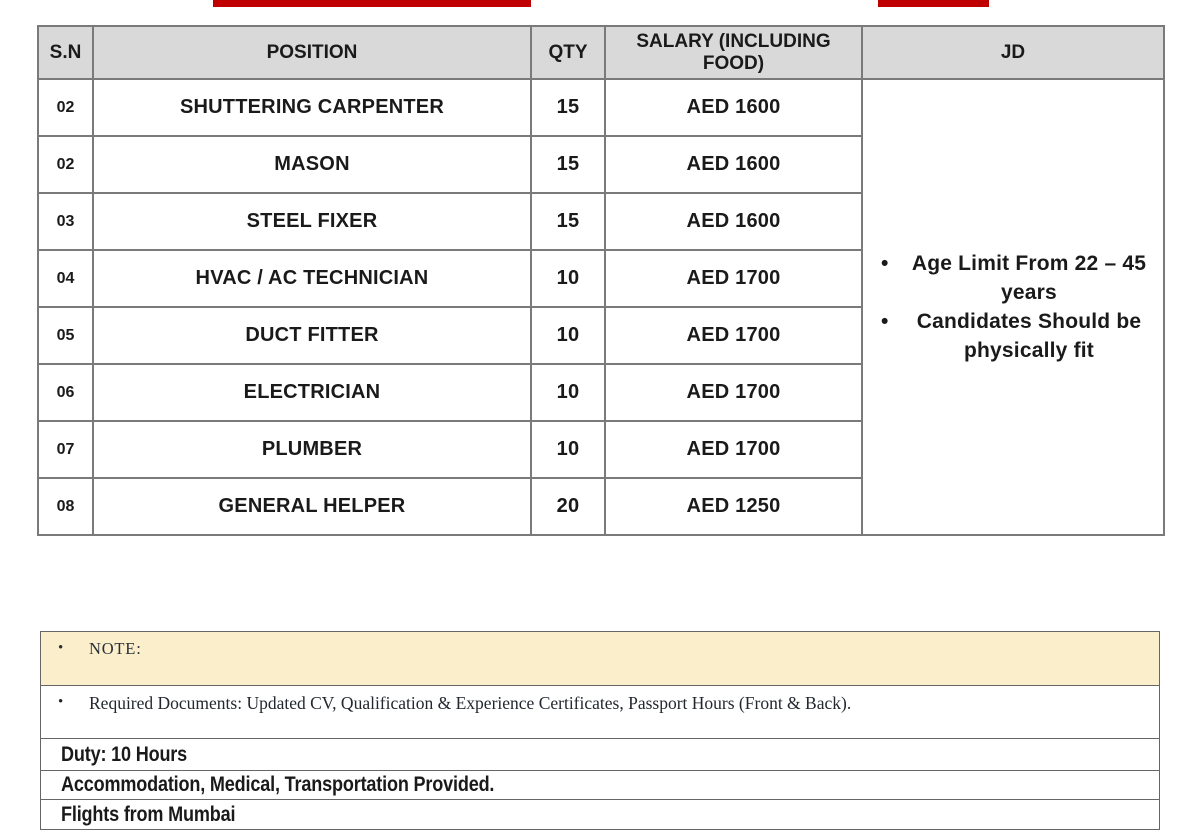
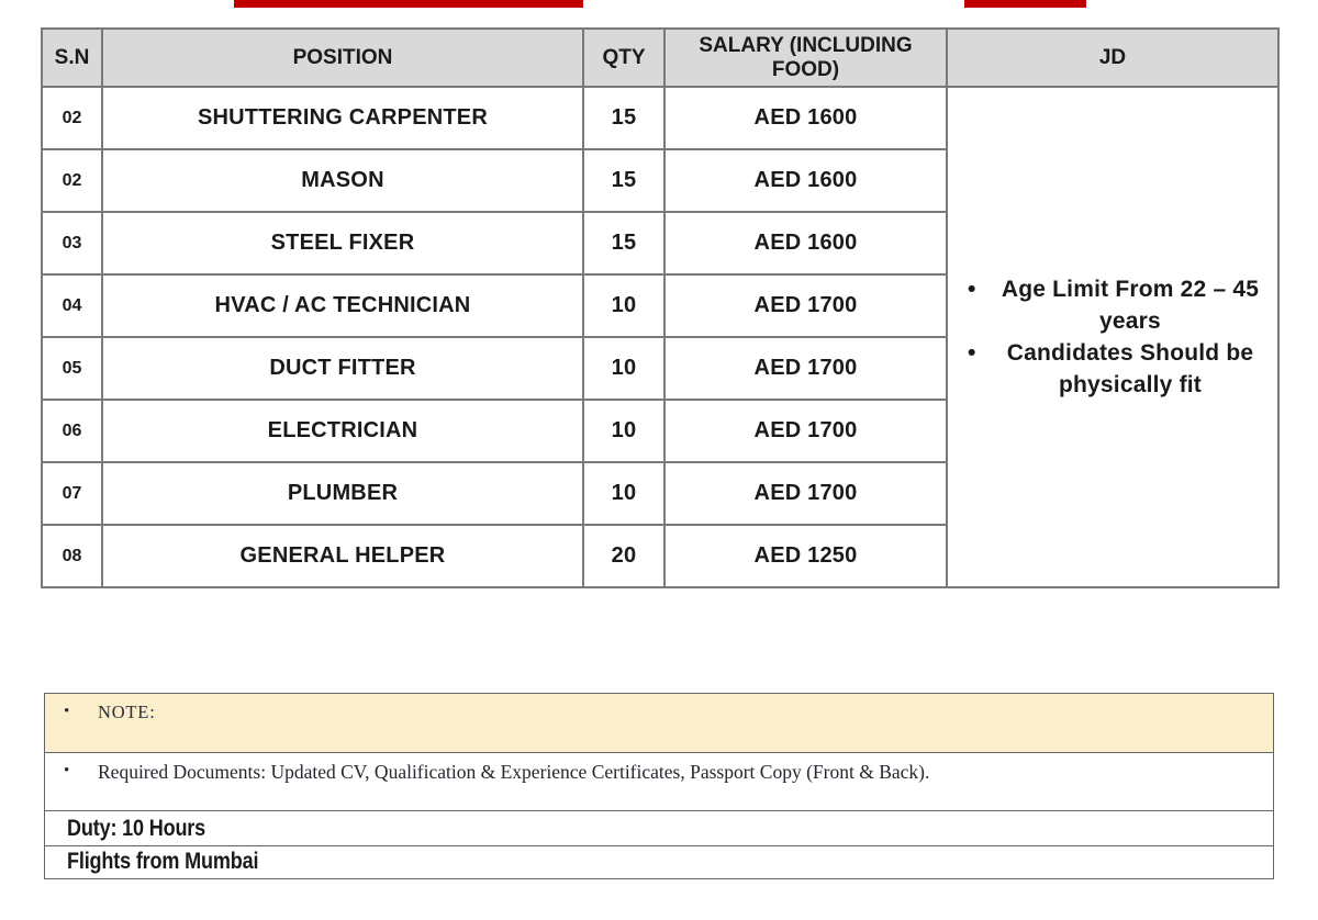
  S.N	POSITION	QTY	SALARY (INCLUDING FOOD)	JD
  02	SHUTTERING CARPENTER	15	AED 1600	• Age Limit From 22 – 45 years • Candidates Should be physically fit
  02	MASON	15	AED 1600
  03	STEEL FIXER	15	AED 1600
  04	HVAC / AC TECHNICIAN	10	AED 1700
  05	DUCT FITTER	10	AED 1700
  06	ELECTRICIAN	10	AED 1700
  07	PLUMBER	10	AED 1700
  08	GENERAL HELPER	20	AED 1250
  •
  NOTE:
  •
- Required Documents: Updated CV, Qualification & Experience Certificates, Passport Hours (Front & Back).
+ Required Documents: Updated CV, Qualification & Experience Certificates, Passport Copy (Front & Back).
  Duty: 10 Hours
- Accommodation, Medical, Transportation Provided.
  Flights from Mumbai
